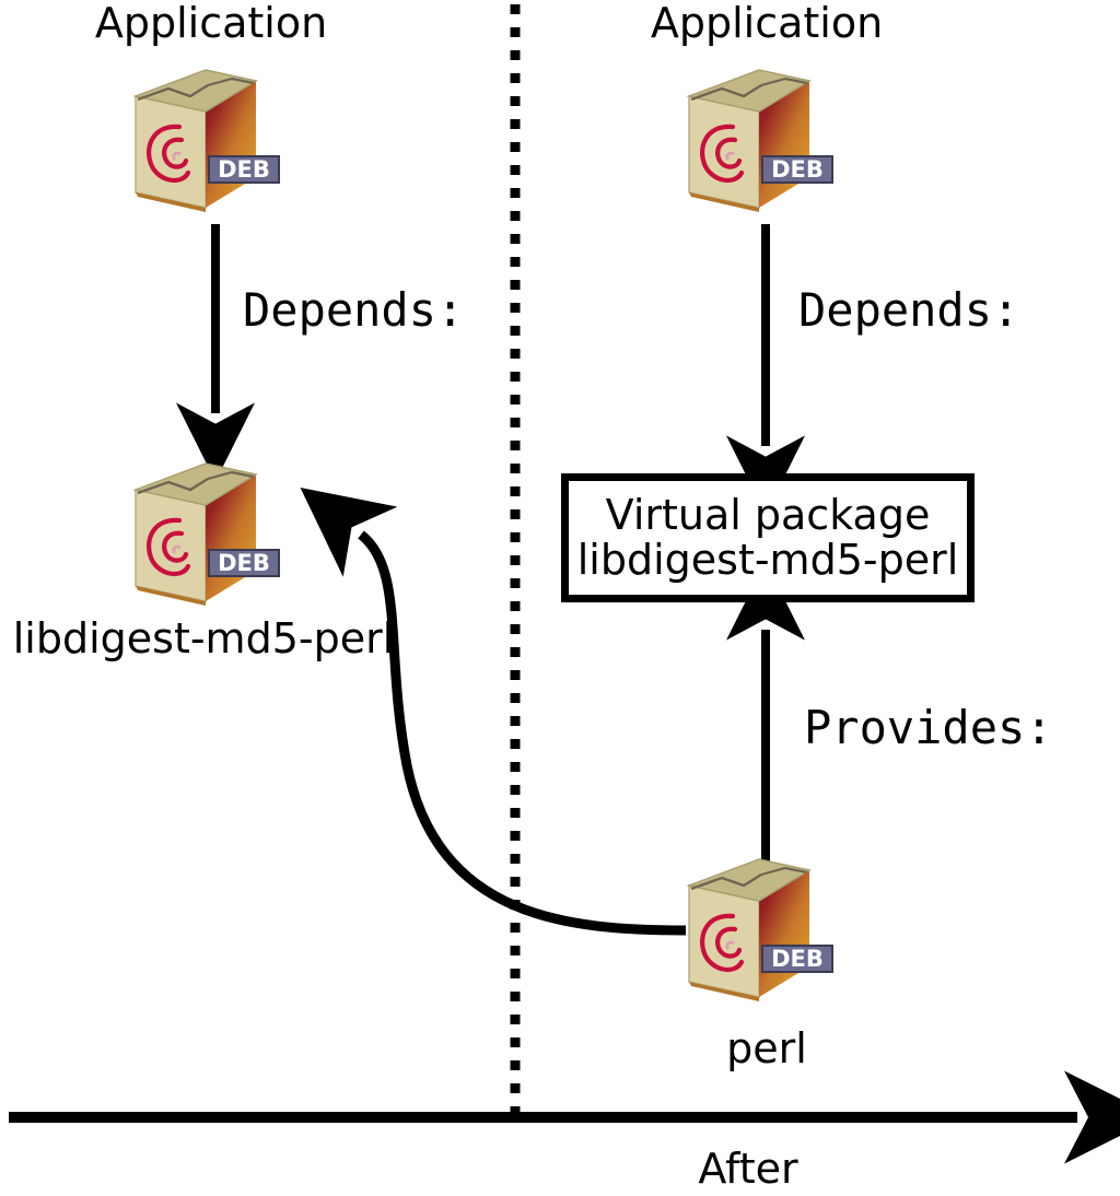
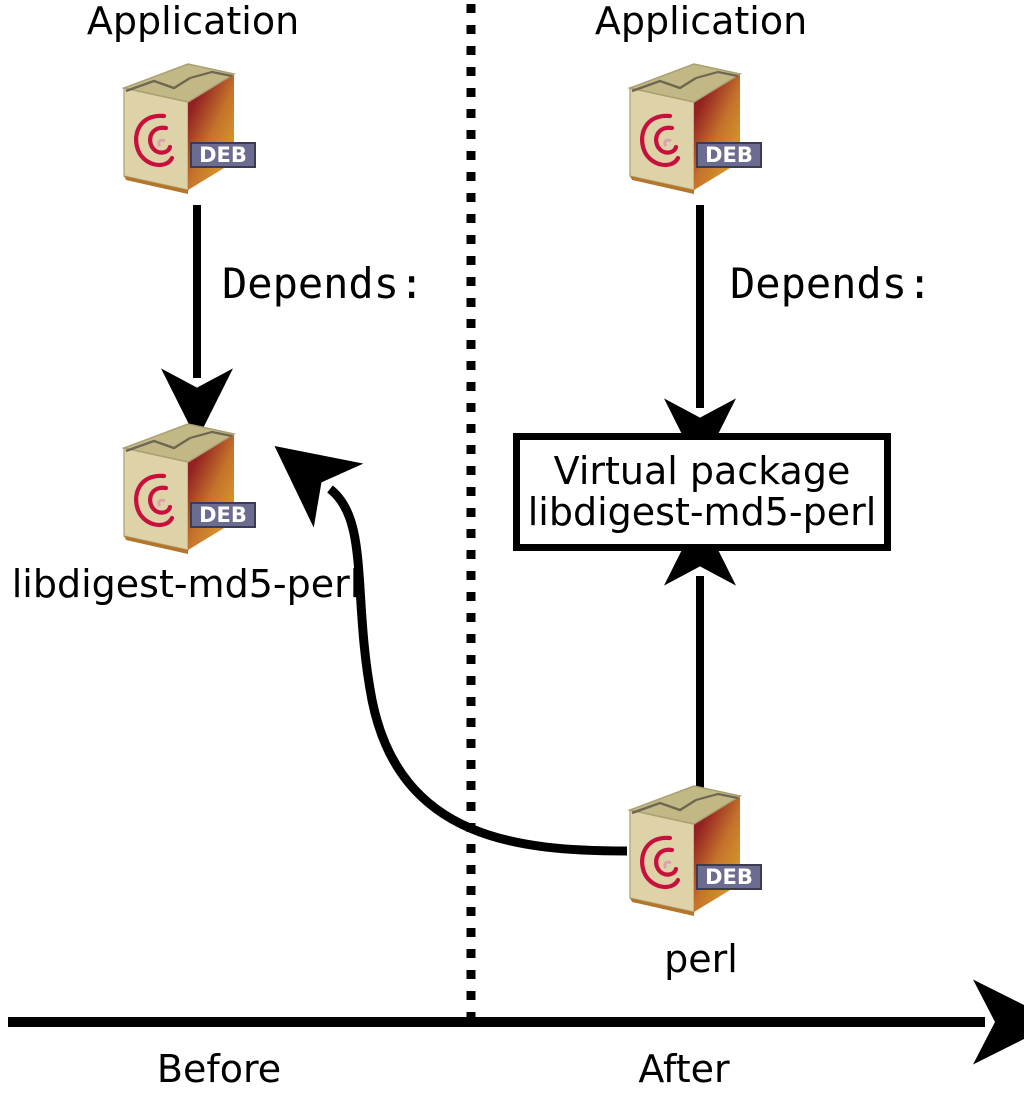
  Application
  DEB
  Depends:
  DEB
  libdigest-md5-perl
  Application
  DEB
  Depends:
  Virtual package
  libdigest-md5-perl
- Provides:
  DEB
  perl
+ Before
  After
